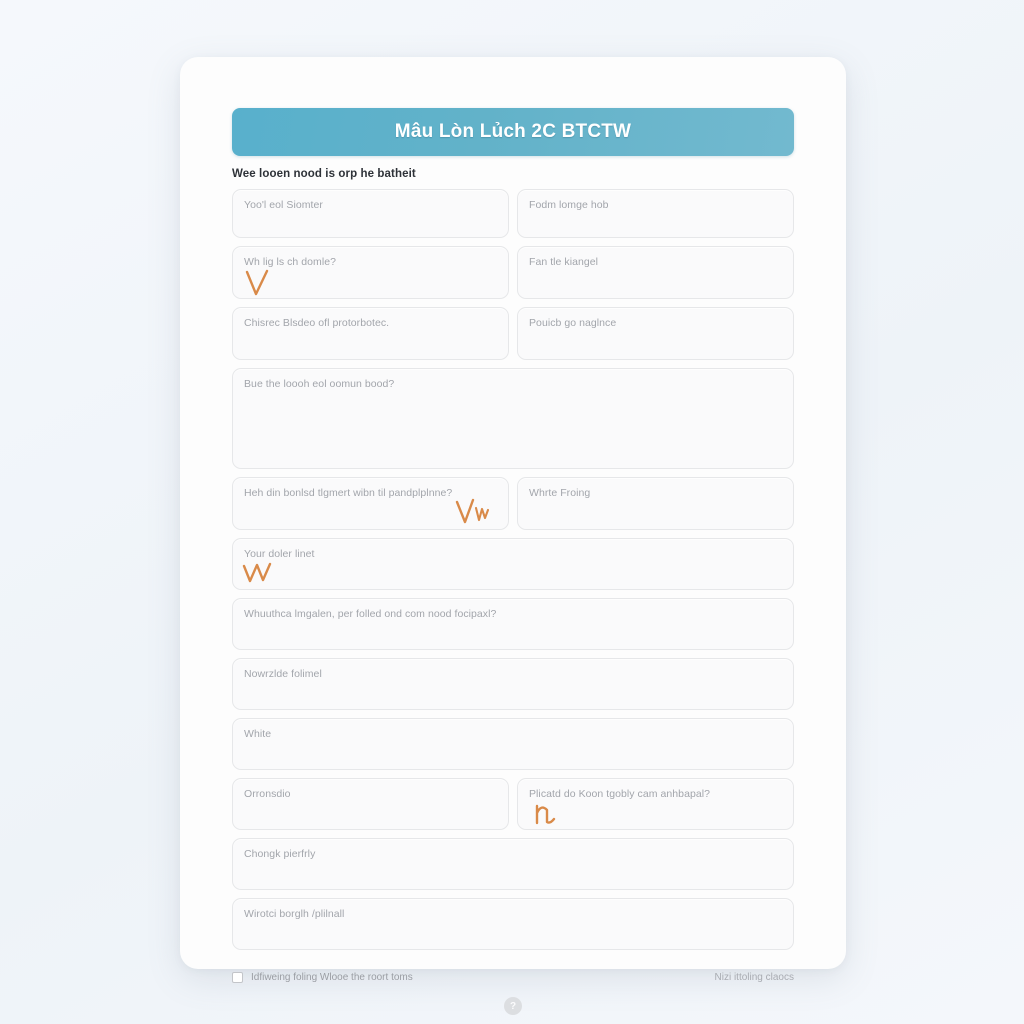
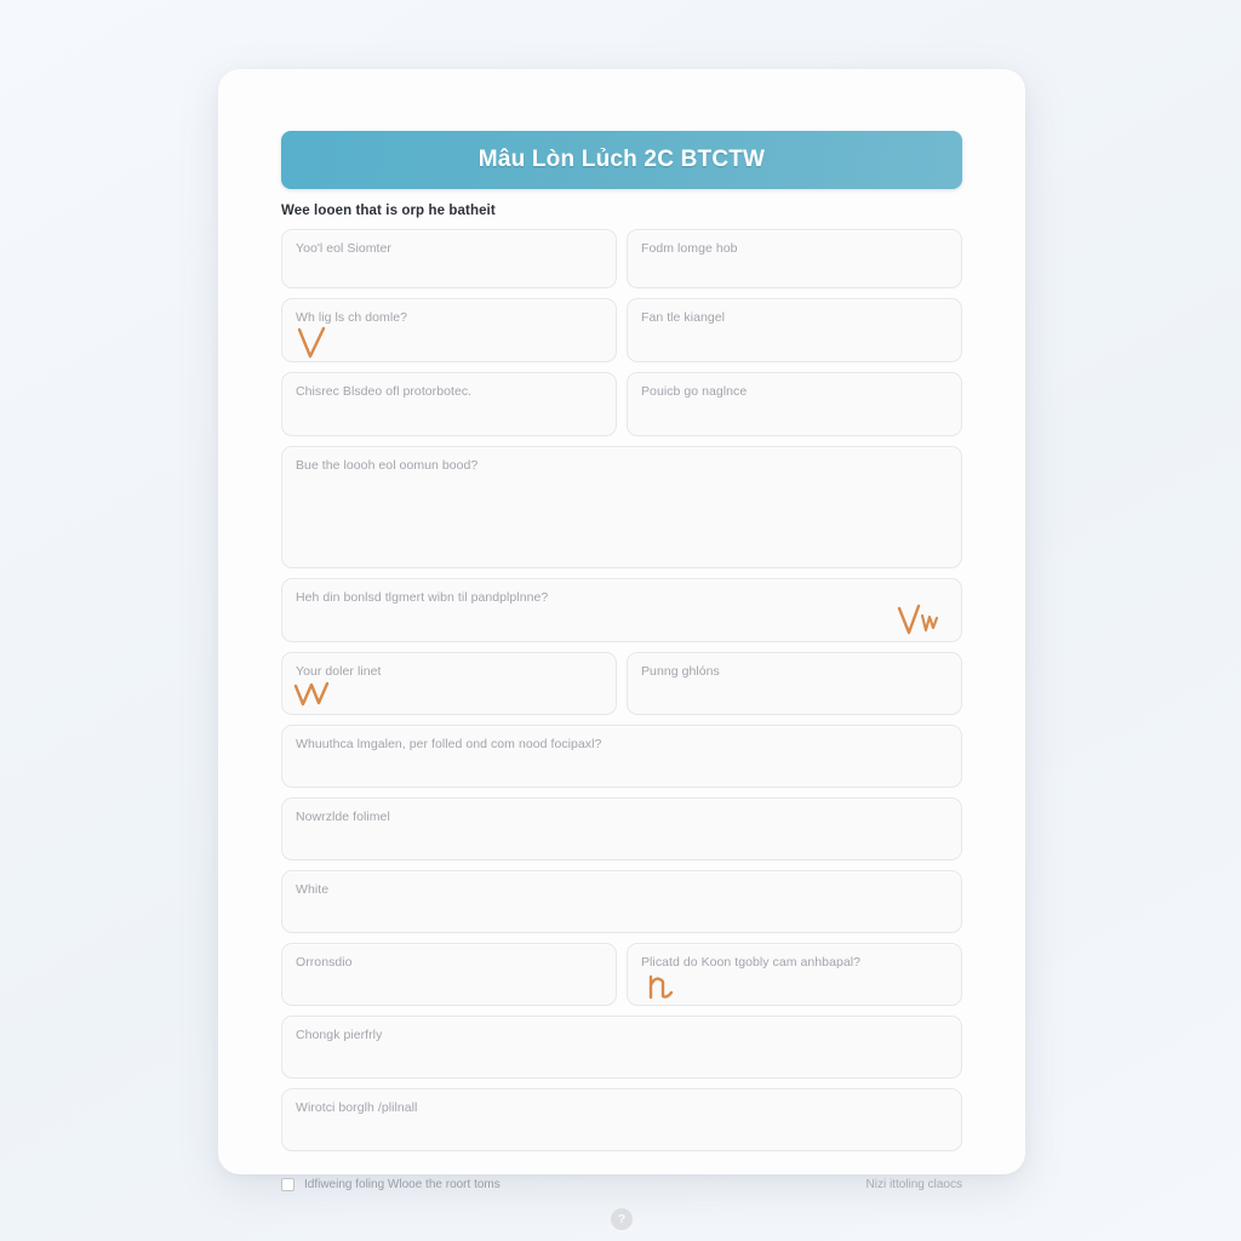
  Mâu Lòn Lủch 2C BTCTW
- Wee looen nood is orp he batheit
+ Wee looen that is orp he batheit
  Yoo'l eol Siomter
  Fodm lomge hob
  Wh lig ls ch domle?
  Fan tle kiangel
  Chisrec Blsdeo ofl protorbotec.
  Pouicb go naglnce
  Bue the loooh eol oomun bood?
  Heh din bonlsd tlgmert wibn til pandplplnne?
- Whrte Froing
  Your doler linet
+ Punng ghlóns
  Whuuthca lmgalen, per folled ond com nood focipaxl?
  Nowrzlde folimel
  White
  Orronsdio
  Plicatd do Koon tgobly cam anhbapal?
  Chongk pierfrly
  Wirotci borglh /plilnall
  Idfiweing foling Wlooe the roort toms
  Nizi ittoling claocs
  ?
